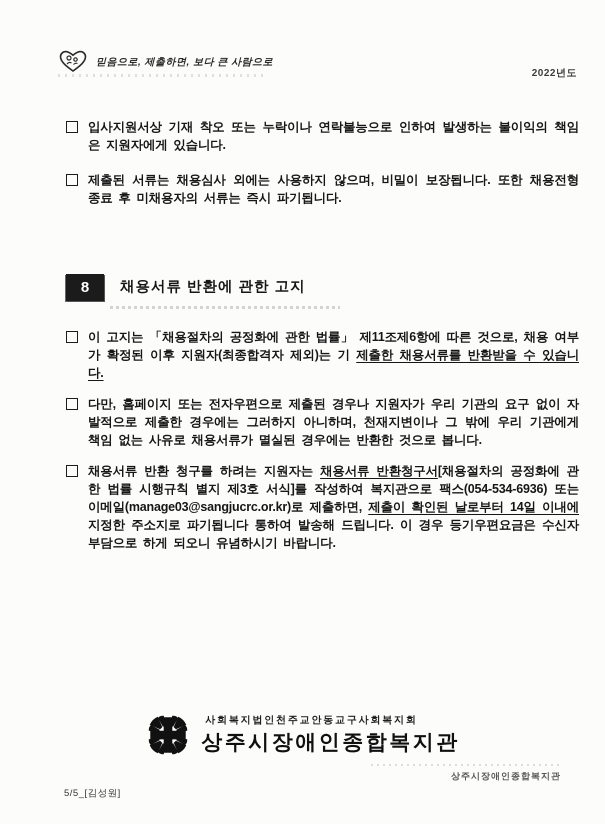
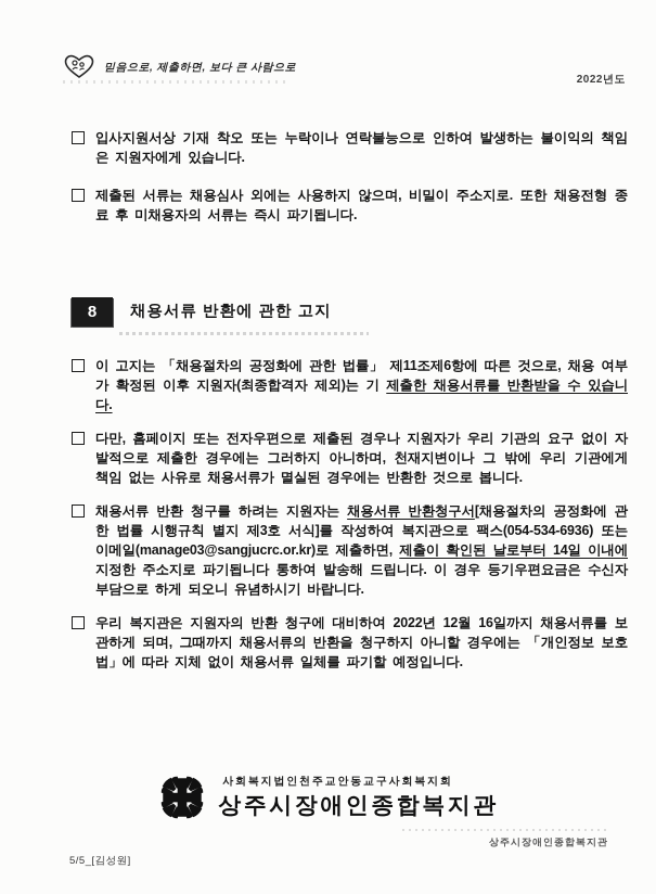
  믿음으로, 제출하면, 보다 큰 사람으로
  2022년도
  입사지원서상 기재 착오 또는 누락이나 연락불능으로 인하여 발생하는 불이익의 책임은 지원자에게 있습니다.
- 제출된 서류는 채용심사 외에는 사용하지 않으며, 비밀이 보장됩니다. 또한 채용전형 종료 후 미채용자의 서류는 즉시 파기됩니다.
+ 제출된 서류는 채용심사 외에는 사용하지 않으며, 비밀이 주소지로. 또한 채용전형 종료 후 미채용자의 서류는 즉시 파기됩니다.
  8
  채용서류 반환에 관한 고지
  이 고지는 「채용절차의 공정화에 관한 법률」 제11조제6항에 따른 것으로, 채용 여부가 확정된 이후 지원자(최종합격자 제외)는 기 제출한 채용서류를 반환받을 수 있습니다.
  다만, 홈페이지 또는 전자우편으로 제출된 경우나 지원자가 우리 기관의 요구 없이 자발적으로 제출한 경우에는 그러하지 아니하며, 천재지변이나 그 밖에 우리 기관에게 책임 없는 사유로 채용서류가 멸실된 경우에는 반환한 것으로 봅니다.
  채용서류 반환 청구를 하려는 지원자는 채용서류 반환청구서[채용절차의 공정화에 관한 법률 시행규칙 별지 제3호 서식]를 작성하여 복지관으로 팩스(054-534-6936) 또는 이메일(manage03@sangjucrc.or.kr)로 제출하면, 제출이 확인된 날로부터 14일 이내에 지정한 주소지로 파기됩니다 통하여 발송해 드립니다. 이 경우 등기우편요금은 수신자부담으로 하게 되오니 유념하시기 바랍니다.
+ 우리 복지관은 지원자의 반환 청구에 대비하여 2022년 12월 16일까지 채용서류를 보관하게 되며, 그때까지 채용서류의 반환을 청구하지 아니할 경우에는 「개인정보 보호법」에 따라 지체 없이 채용서류 일체를 파기할 예정입니다.
  사회복지법인천주교안동교구사회복지회
  상주시장애인종합복지관
  상주시장애인종합복지관
  5/5_[김성원]
